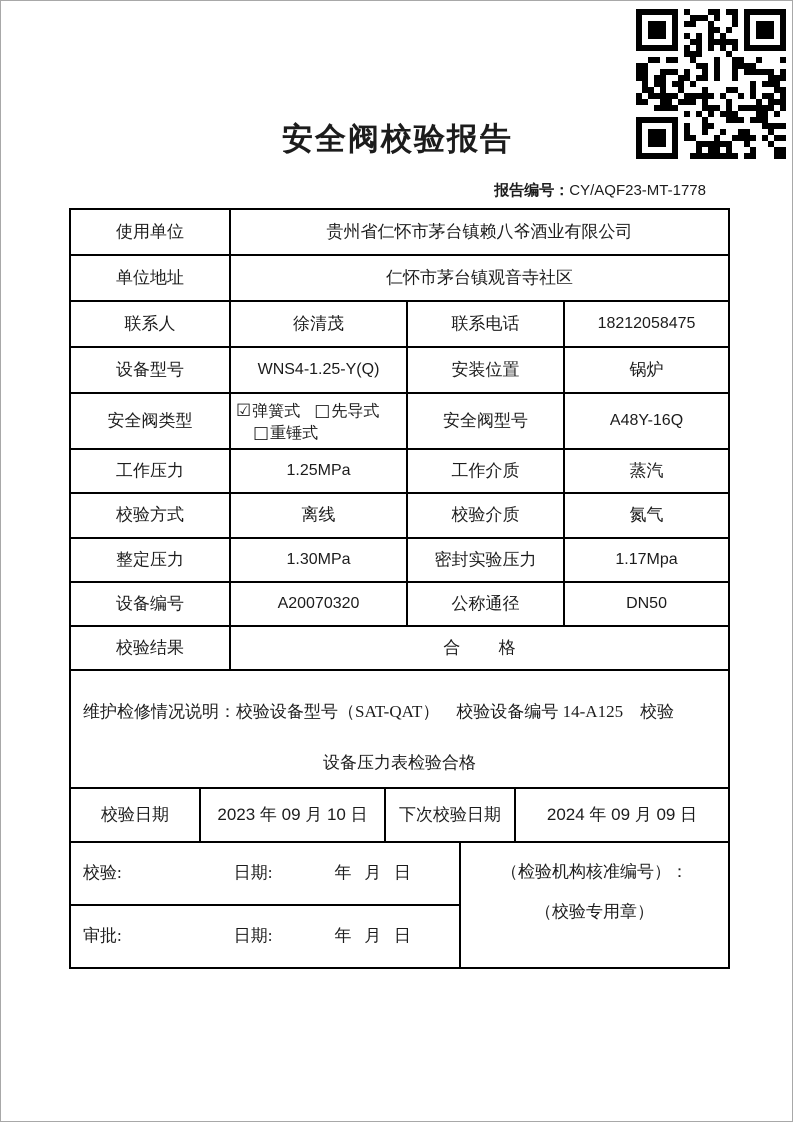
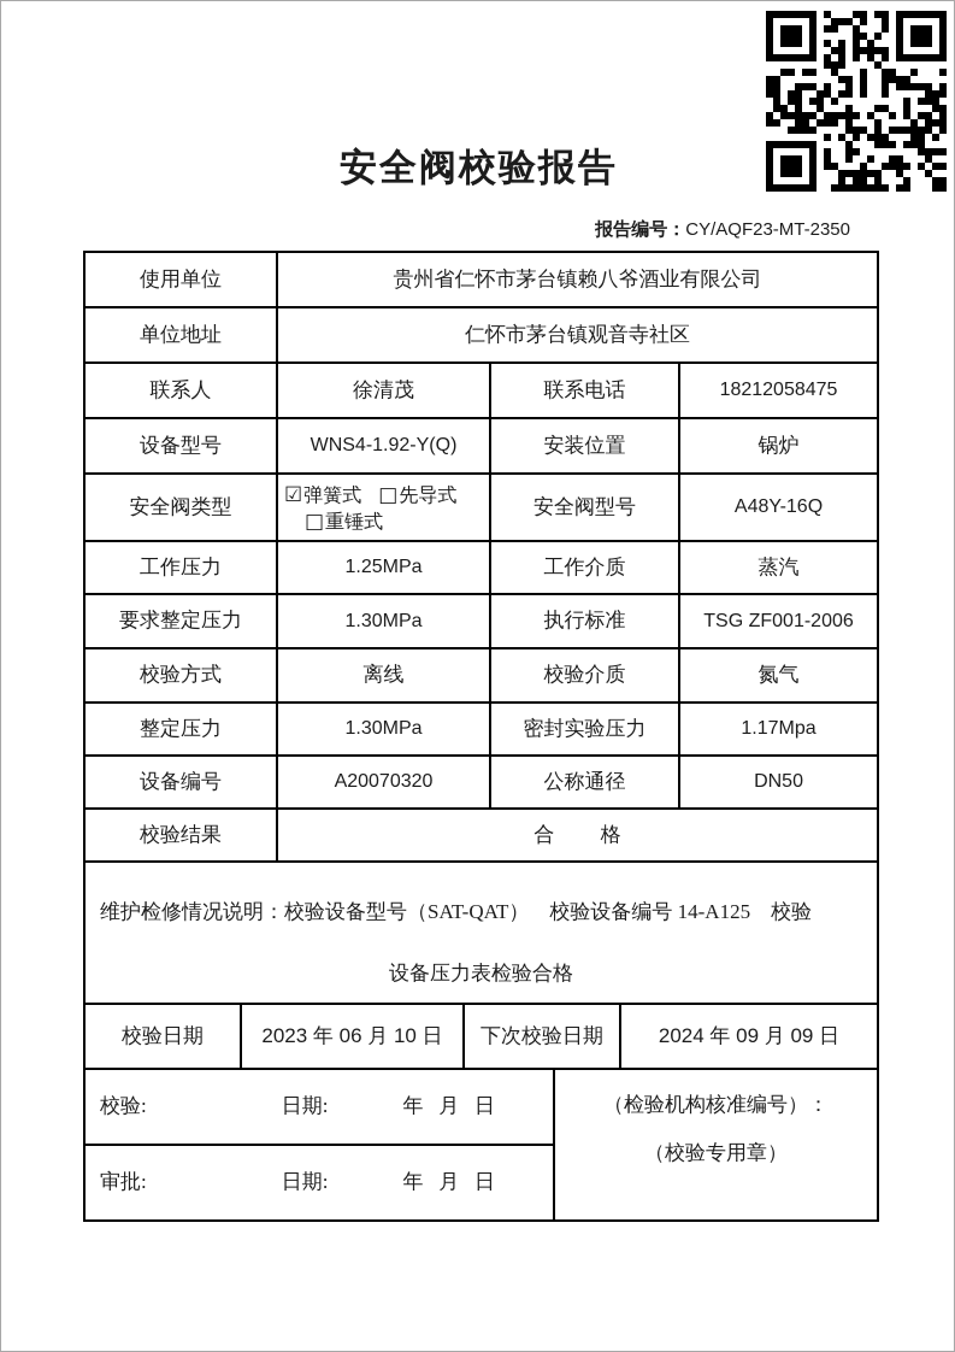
  安全阀校验报告
- 报告编号：CY/AQF23-MT-1778
+ 报告编号：CY/AQF23-MT-2350
  使用单位	贵州省仁怀市茅台镇赖八爷酒业有限公司
  单位地址	仁怀市茅台镇观音寺社区
  联系人	徐清茂	联系电话	18212058475
- 设备型号	WNS4-1.25-Y(Q)	安装位置	锅炉
+ 设备型号	WNS4-1.92-Y(Q)	安装位置	锅炉
  安全阀类型	弹簧式 先导式 重锤式	安全阀型号	A48Y-16Q
  工作压力	1.25MPa	工作介质	蒸汽
+ 要求整定压力	1.30MPa	执行标准	TSG ZF001-2006
  校验方式	离线	校验介质	氮气
  整定压力	1.30MPa	密封实验压力	1.17Mpa
  设备编号	A20070320	公称通径	DN50
  校验结果	合 格
  维护检修情况说明：校验设备型号（SAT-QAT） 校验设备编号 14-A125 校验 设备压力表检验合格
- 校验日期	2023 年 09 月 10 日	下次校验日期	2024 年 09 月 09 日
+ 校验日期	2023 年 06 月 10 日	下次校验日期	2024 年 09 月 09 日
  校验: 日期: 年 月 日	（检验机构核准编号）： （校验专用章）
  审批: 日期: 年 月 日
